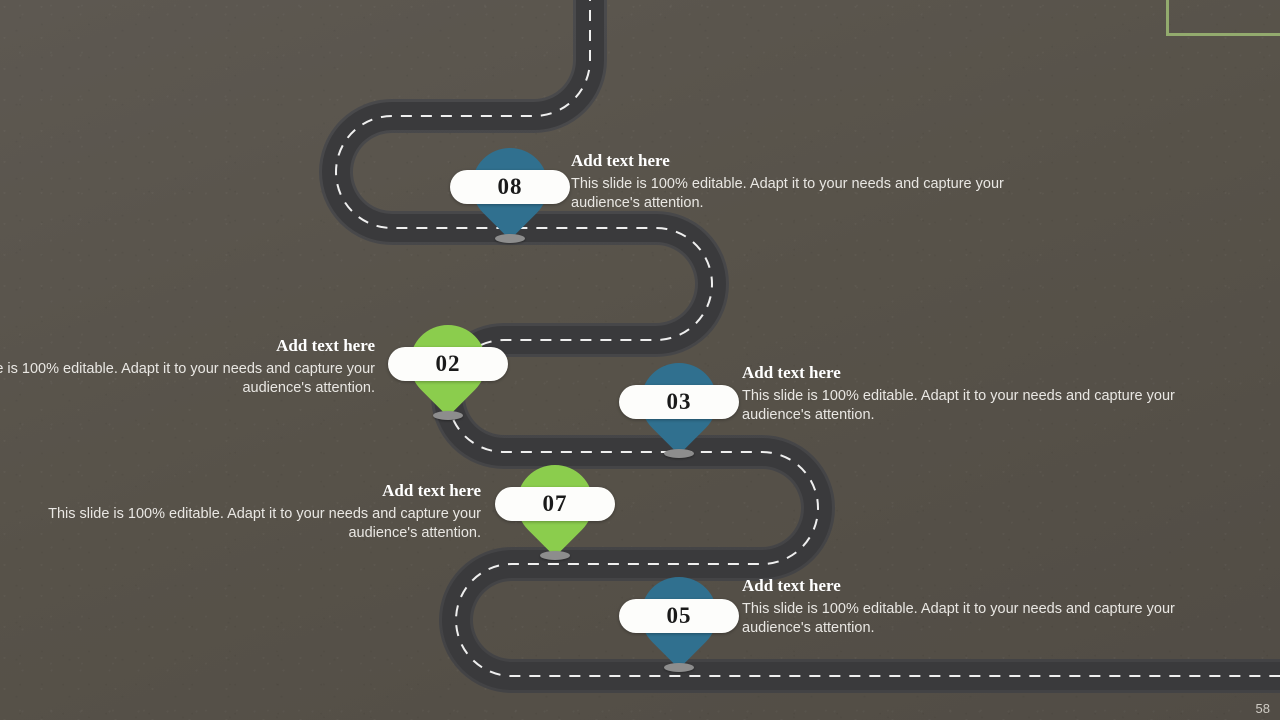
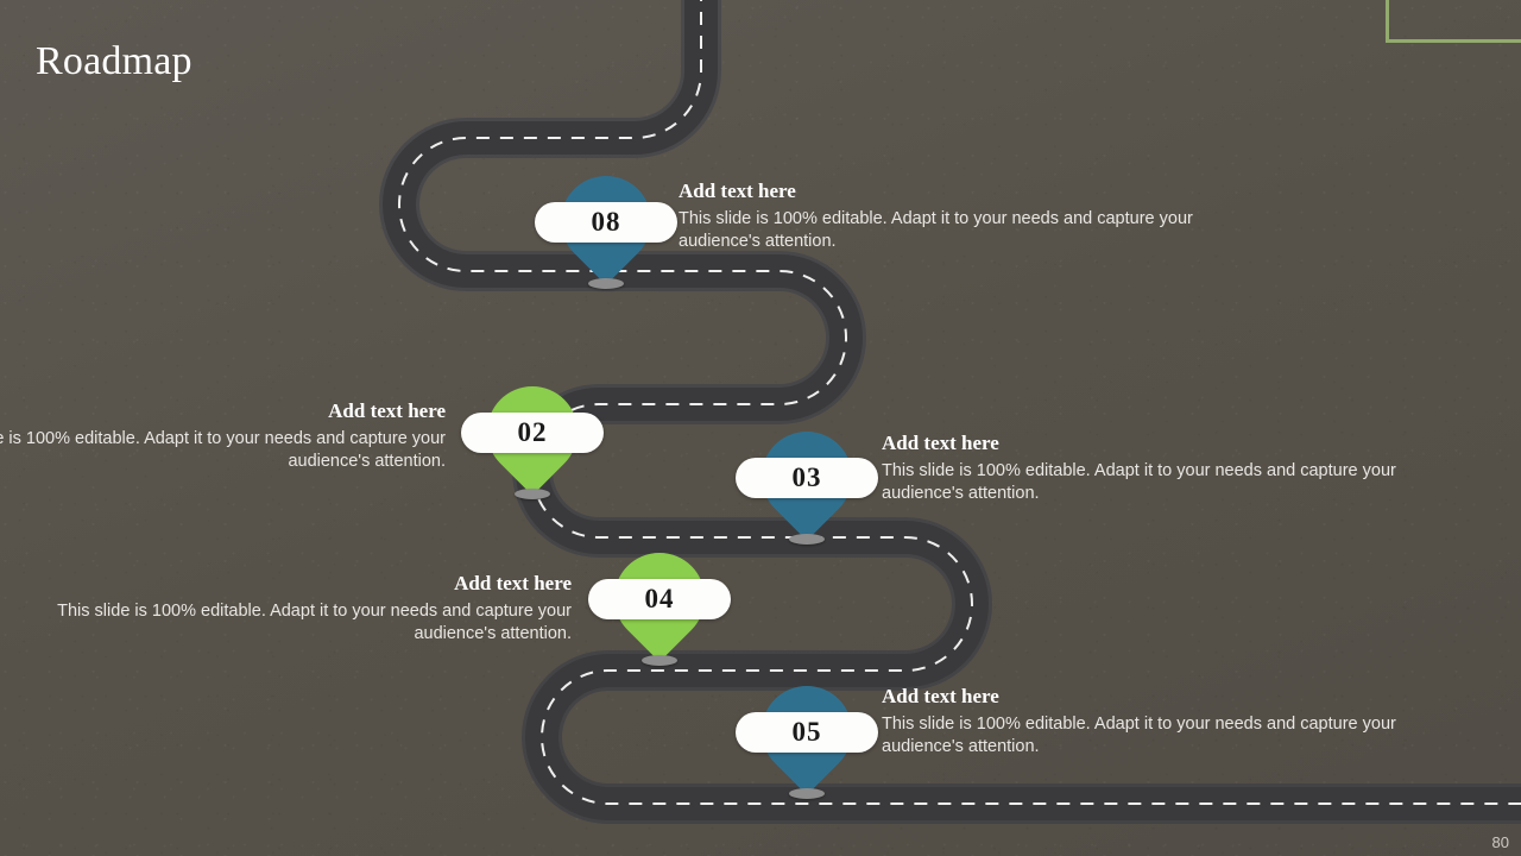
+ Roadmap
  08
  Add text here
  This slide is 100% editable. Adapt it to your needs and capture your audience's attention.
  02
  Add text here
  is 100% editable. Adapt it to your needs and capture your audience's attention.
  03
  Add text here
  This slide is 100% editable. Adapt it to your needs and capture your audience's attention.
- 07
+ 04
  Add text here
  This slide is 100% editable. Adapt it to your needs and capture your audience's attention.
  05
  Add text here
  This slide is 100% editable. Adapt it to your needs and capture your audience's attention.
- 58
+ 80
